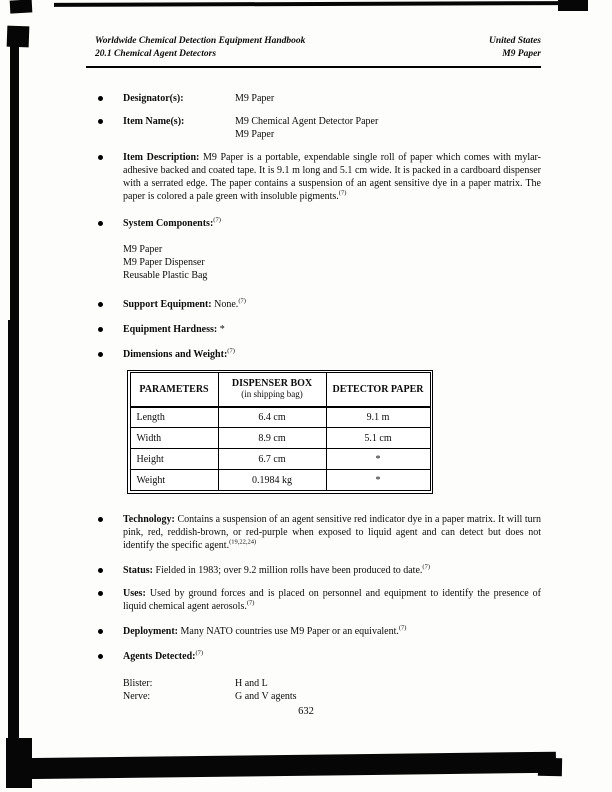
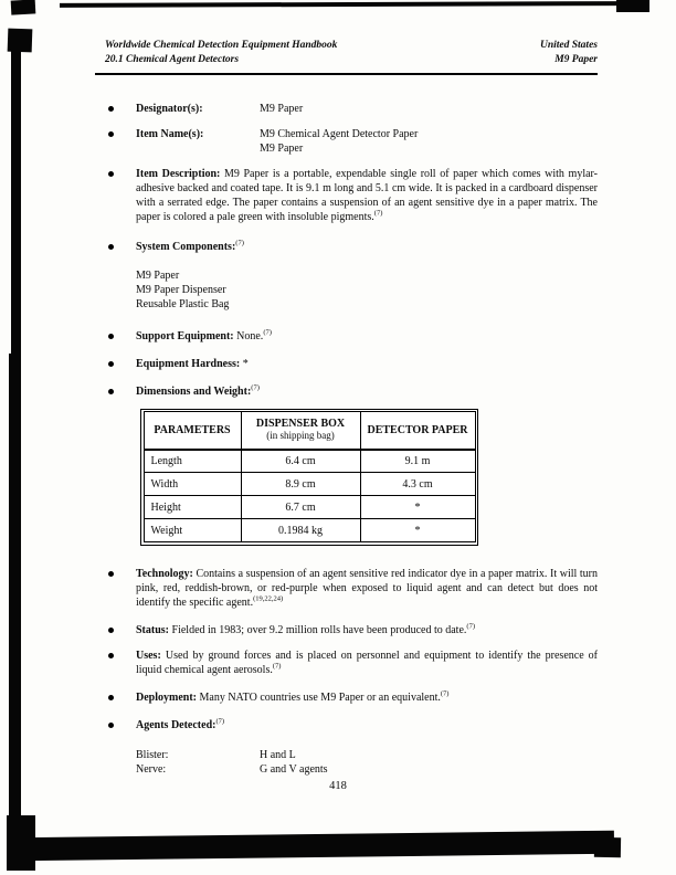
  Worldwide Chemical Detection Equipment Handbook
  20.1 Chemical Agent Detectors
  United States
  M9 Paper
  Designator(s):
  M9 Paper
  Item Name(s):
  M9 Chemical Agent Detector Paper
  M9 Paper
  Item Description: M9 Paper is a portable, expendable single roll of paper which comes with mylar-adhesive backed and coated tape. It is 9.1 m long and 5.1 cm wide. It is packed in a cardboard dispenser with a serrated edge. The paper contains a suspension of an agent sensitive dye in a paper matrix. The paper is colored a pale green with insoluble pigments.
  System Components:
  M9 Paper
  M9 Paper Dispenser
  Reusable Plastic Bag
  Support Equipment: None.
  Equipment Hardness: *
  Dimensions and Weight:
  PARAMETERS	DISPENSER BOX (in shipping bag)	DETECTOR PAPER
  Length	6.4 cm	9.1 m
- Width	8.9 cm	5.1 cm
+ Width	8.9 cm	4.3 cm
  Height	6.7 cm	*
  Weight	0.1984 kg	*
  Technology: Contains a suspension of an agent sensitive red indicator dye in a paper matrix. It will turn pink, red, reddish-brown, or red-purple when exposed to liquid agent and can detect but does not identify the specific agent.
  Status: Fielded in 1983; over 9.2 million rolls have been produced to date.
  Uses: Used by ground forces and is placed on personnel and equipment to identify the presence of liquid chemical agent aerosols.
  Deployment: Many NATO countries use M9 Paper or an equivalent.
  Agents Detected:
  Blister:
  H and L
  Nerve:
  G and V agents
- 632
+ 418
